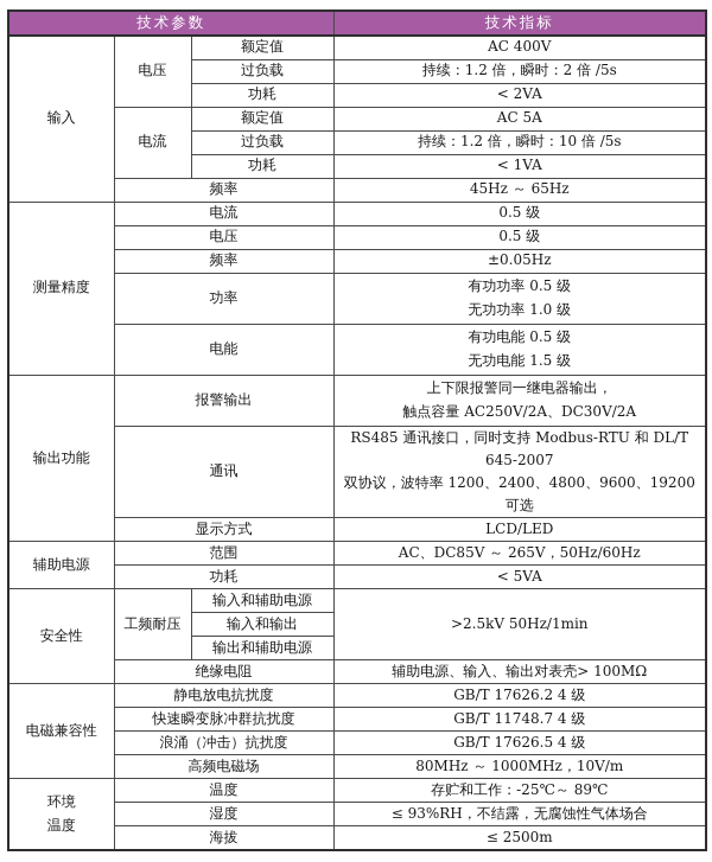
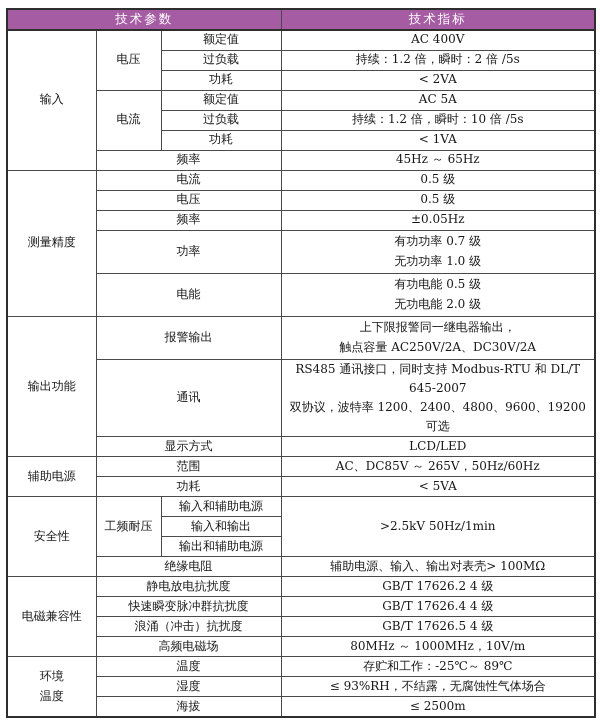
  技术参数	技术指标
  输入	电压	额定值	AC 400V
  过负载	持续：1.2 倍，瞬时：2 倍 /5s
  功耗	< 2VA
  电流	额定值	AC 5A
  过负载	持续：1.2 倍，瞬时：10 倍 /5s
  功耗	< 1VA
  频率	45Hz ～ 65Hz
  测量精度	电流	0.5 级
  电压	0.5 级
  频率	±0.05Hz
- 功率	有功功率 0.5 级 无功功率 1.0 级
+ 功率	有功功率 0.7 级 无功功率 1.0 级
- 电能	有功电能 0.5 级 无功电能 1.5 级
+ 电能	有功电能 0.5 级 无功电能 2.0 级
  输出功能	报警输出	上下限报警同一继电器输出， 触点容量 AC250V/2A、DC30V/2A
  通讯	RS485 通讯接口，同时支持 Modbus-RTU 和 DL/T 645-2007 双协议，波特率 1200、2400、4800、9600、19200 可选
  显示方式	LCD/LED
  辅助电源	范围	AC、DC85V ～ 265V，50Hz/60Hz
  功耗	< 5VA
  安全性	工频耐压	输入和辅助电源	>2.5kV 50Hz/1min
  输入和输出
  输出和辅助电源
  绝缘电阻	辅助电源、输入、输出对表壳> 100MΩ
  电磁兼容性	静电放电抗扰度	GB/T 17626.2 4 级
- 快速瞬变脉冲群抗扰度	GB/T 11748.7 4 级
+ 快速瞬变脉冲群抗扰度	GB/T 17626.4 4 级
  浪涌（冲击）抗扰度	GB/T 17626.5 4 级
  高频电磁场	80MHz ～ 1000MHz，10V/m
  环境 温度	温度	存贮和工作：-25℃～ 89℃
  湿度	≤ 93%RH，不结露，无腐蚀性气体场合
  海拔	≤ 2500m
